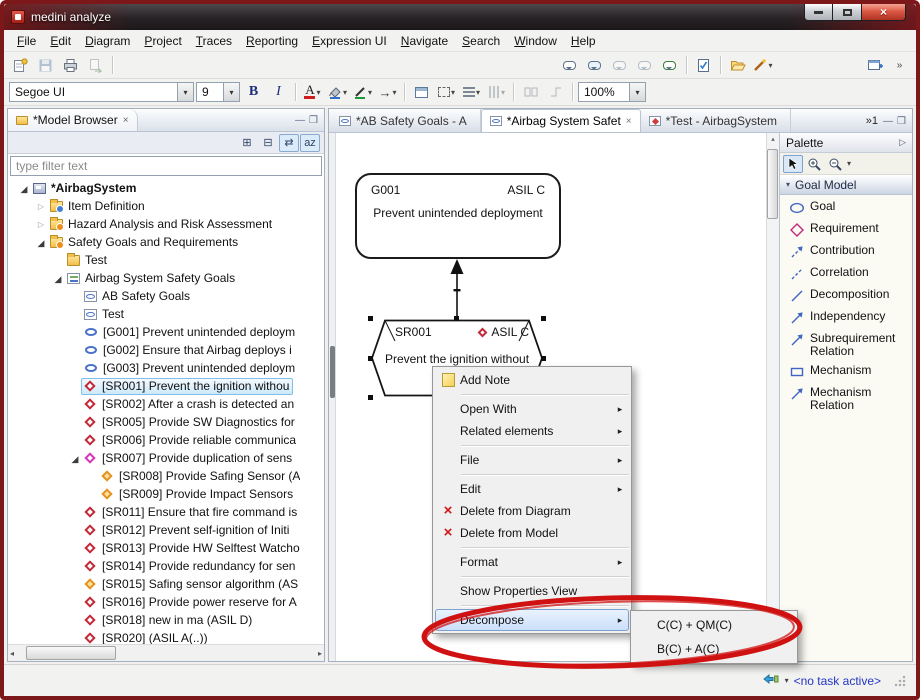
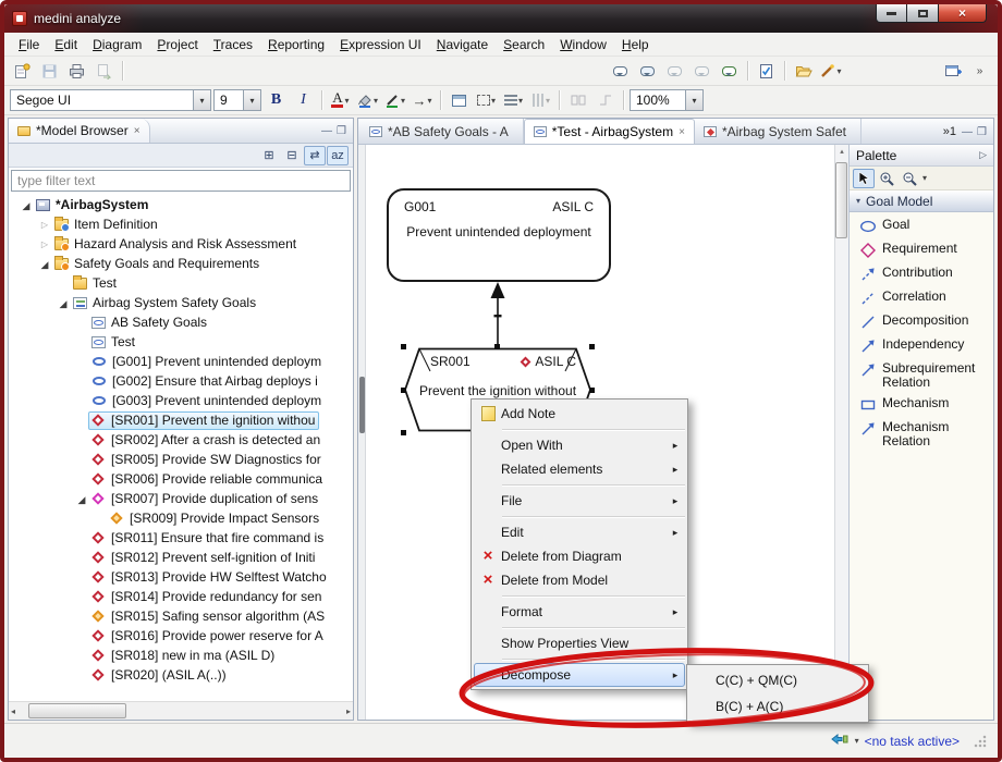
  medini analyze
  ×
  File
  Edit
  Diagram
  Project
  Traces
  Reporting
  Expression UI
  Navigate
  Search
  Window
  Help
  ▾
  »
  Segoe UI
  ▾
  9
  ▾
  B
  I
  A
  ▾
  ▾
  ▾
  →
  ▾
  ▾
  ▾
  ▾
  100%
  ▾
  *Model Browser
  ×
  —
  ❒
  ⊞
  ⊟
  ⇄
  az
  type filter text
  *AirbagSystem
  Item Definition
  Hazard Analysis and Risk Assessment
  Safety Goals and Requirements
  Test
  Airbag System Safety Goals
  AB Safety Goals
  Test
  [G001] Prevent unintended deploym
  [G002] Ensure that Airbag deploys i
  [G003] Prevent unintended deploym
  [SR001] Prevent the ignition withou
  [SR002] After a crash is detected an
  [SR005] Provide SW Diagnostics for
  [SR006] Provide reliable communica
  [SR007] Provide duplication of sens
- [SR008] Provide Safing Sensor (A
  [SR009] Provide Impact Sensors
  [SR011] Ensure that fire command is
  [SR012] Prevent self-ignition of Initi
  [SR013] Provide HW Selftest Watcho
  [SR014] Provide redundancy for sen
  [SR015] Safing sensor algorithm (AS
  [SR016] Provide power reserve for A
  [SR018] new in ma (ASIL D)
  [SR020] (ASIL A(..))
  ◂
  ▸
  *AB Safety Goals - A
- *Airbag System Safet
+ *Test - AirbagSystem
  ×
- *Test - AirbagSystem
+ *Airbag System Safet
  »1
  —
  ❒
  G001
  ASIL C
  Prevent unintended deployment
  SR001
  ASIL C
  Prevent the ignition without
  Palette
  ▷
  ▾
  ▾
  Goal Model
  Goal
  Requirement
  Contribution
  Correlation
  Decomposition
  Independency
  Subrequirement Relation
  Mechanism
  Mechanism Relation
  ▾
  <no task active>
  Add Note
  Open With
  ▸
  Related elements
  ▸
  File
  ▸
  Edit
  ▸
  Delete from Diagram
  Delete from Model
  Format
  ▸
  Show Properties View
  Decompose
  ▸
  C(C) + QM(C)
  B(C) + A(C)
